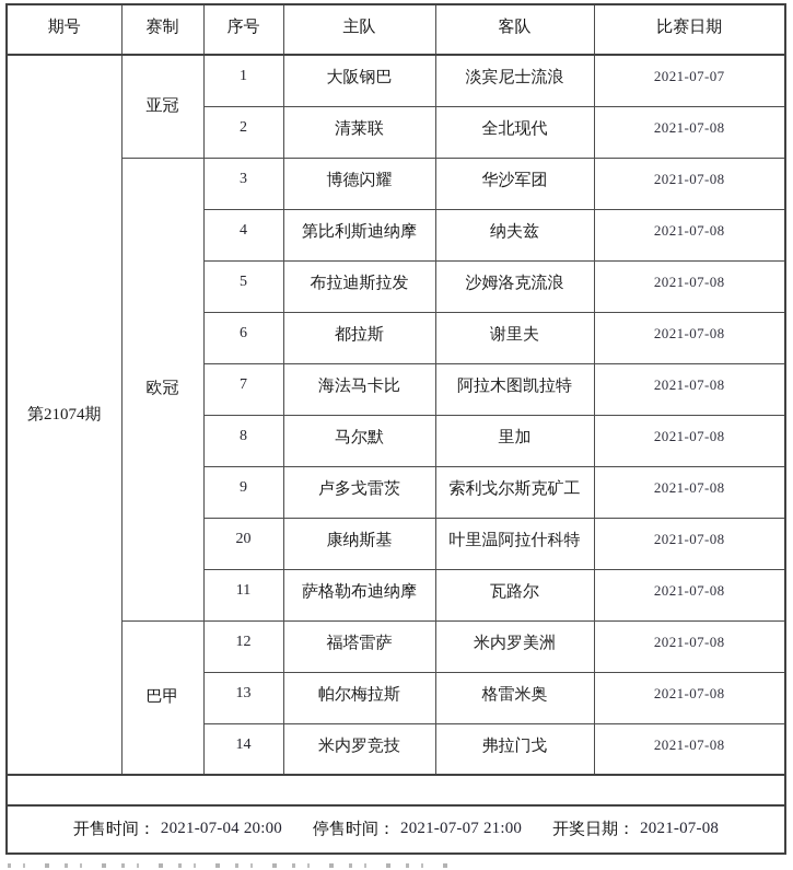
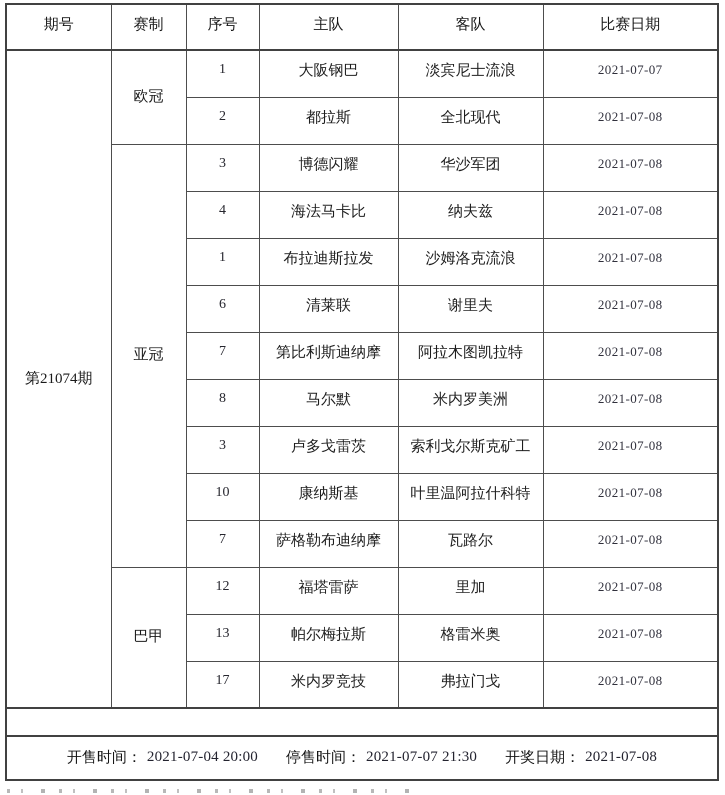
  期号	赛制	序号	主队	客队	比赛日期
- 第21074期	亚冠	1	大阪钢巴	淡宾尼士流浪	2021-07-07
+ 第21074期	欧冠	1	大阪钢巴	淡宾尼士流浪	2021-07-07
- 2	清莱联	全北现代	2021-07-08
+ 2	都拉斯	全北现代	2021-07-08
- 欧冠	3	博德闪耀	华沙军团	2021-07-08
+ 亚冠	3	博德闪耀	华沙军团	2021-07-08
- 4	第比利斯迪纳摩	纳夫兹	2021-07-08
+ 4	海法马卡比	纳夫兹	2021-07-08
- 5	布拉迪斯拉发	沙姆洛克流浪	2021-07-08
+ 1	布拉迪斯拉发	沙姆洛克流浪	2021-07-08
- 6	都拉斯	谢里夫	2021-07-08
+ 6	清莱联	谢里夫	2021-07-08
- 7	海法马卡比	阿拉木图凯拉特	2021-07-08
+ 7	第比利斯迪纳摩	阿拉木图凯拉特	2021-07-08
- 8	马尔默	里加	2021-07-08
+ 8	马尔默	米内罗美洲	2021-07-08
- 9	卢多戈雷茨	索利戈尔斯克矿工	2021-07-08
+ 3	卢多戈雷茨	索利戈尔斯克矿工	2021-07-08
- 20	康纳斯基	叶里温阿拉什科特	2021-07-08
+ 10	康纳斯基	叶里温阿拉什科特	2021-07-08
- 11	萨格勒布迪纳摩	瓦路尔	2021-07-08
+ 7	萨格勒布迪纳摩	瓦路尔	2021-07-08
- 巴甲	12	福塔雷萨	米内罗美洲	2021-07-08
+ 巴甲	12	福塔雷萨	里加	2021-07-08
  13	帕尔梅拉斯	格雷米奥	2021-07-08
- 14	米内罗竞技	弗拉门戈	2021-07-08
+ 17	米内罗竞技	弗拉门戈	2021-07-08
- 开售时间： 2021-07-04 20:00 停售时间： 2021-07-07 21:00 开奖日期： 2021-07-08
+ 开售时间： 2021-07-04 20:00 停售时间： 2021-07-07 21:30 开奖日期： 2021-07-08
